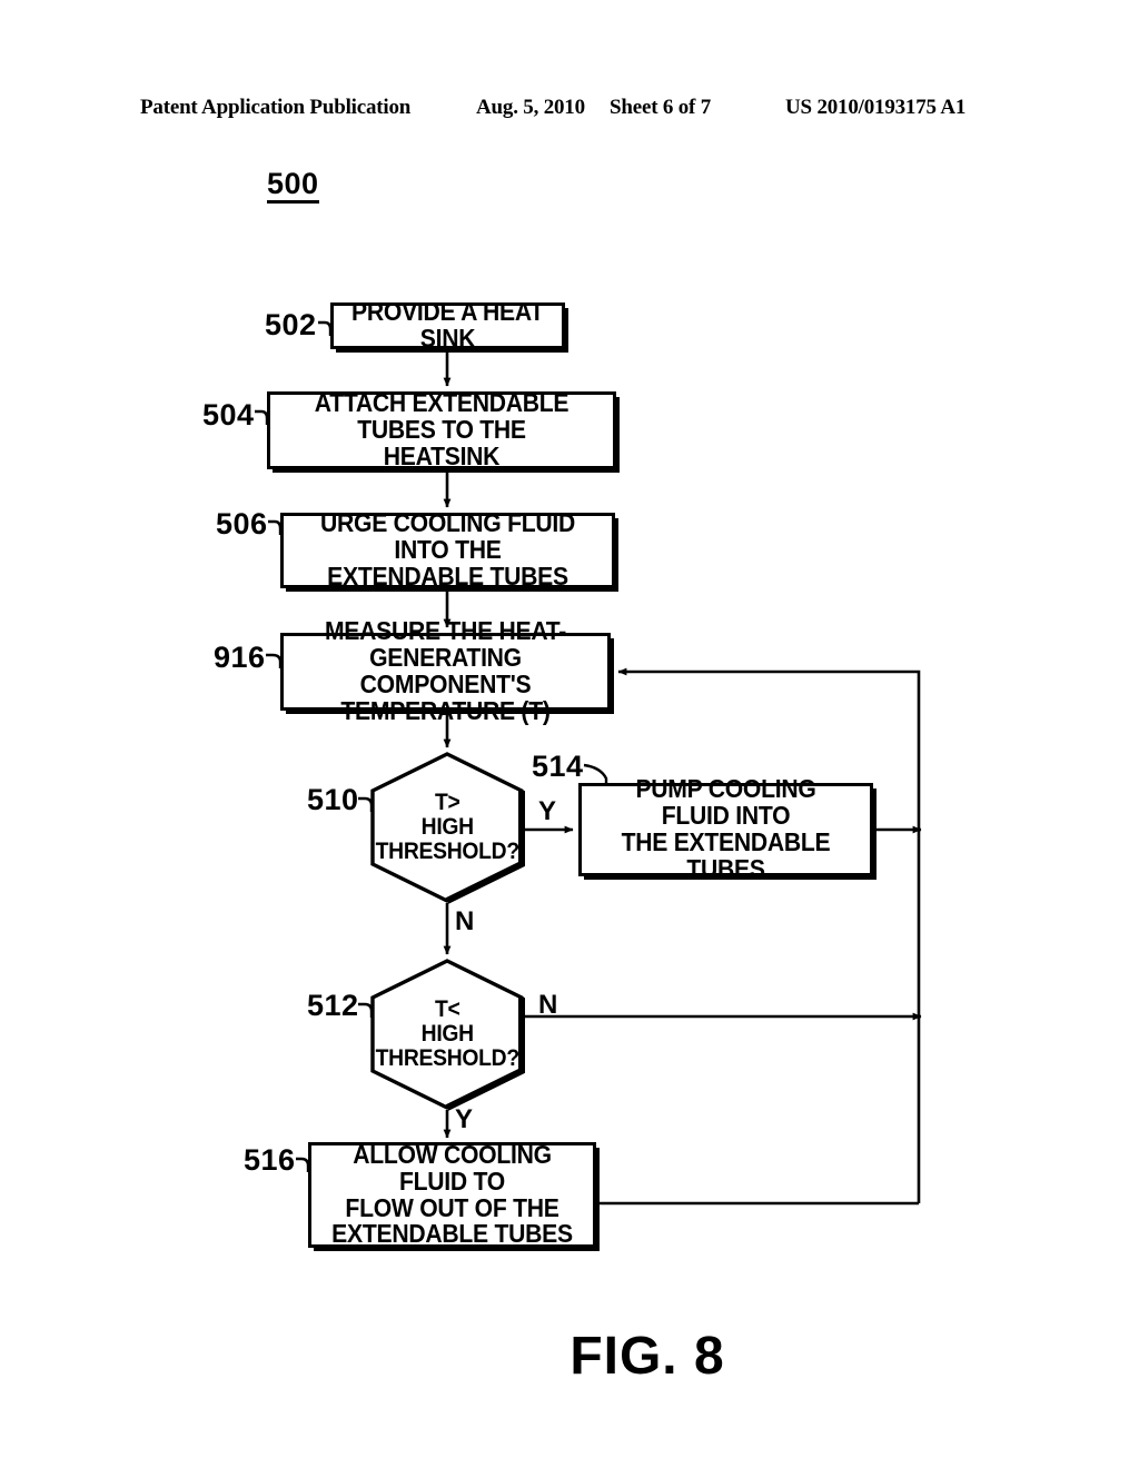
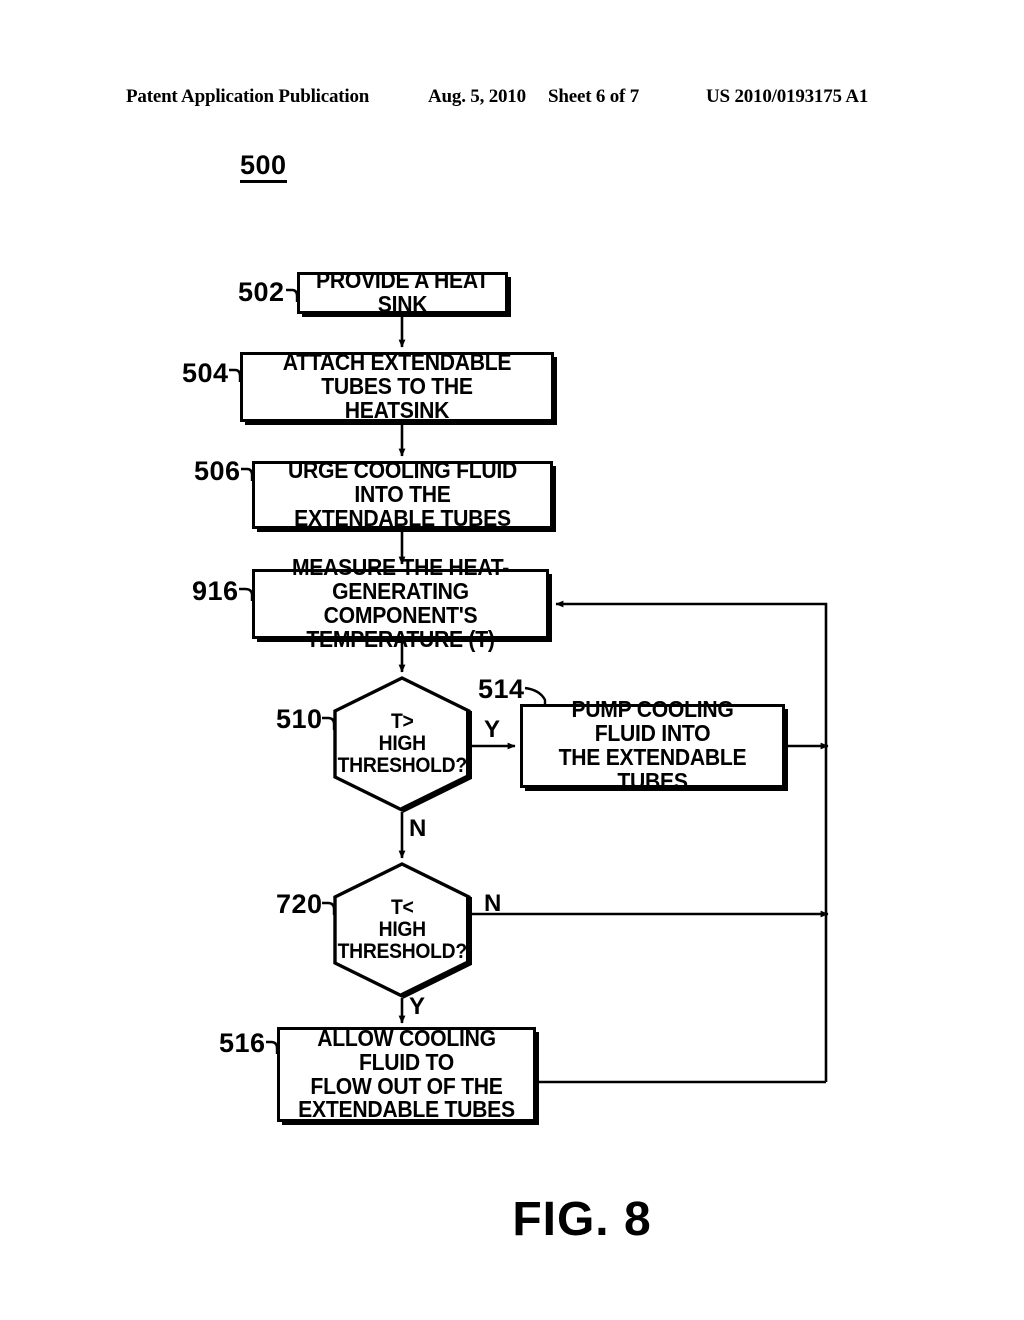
  Patent Application Publication
  Aug. 5, 2010
  Sheet 6 of 7
  US 2010/0193175 A1
  500
  PROVIDE A HEAT SINK
  ATTACH EXTENDABLE TUBES TO THE
  HEATSINK
  URGE COOLING FLUID INTO THE
  EXTENDABLE TUBES
  MEASURE THE HEAT-GENERATING
  COMPONENT'S TEMPERATURE (T)
  PUMP COOLING FLUID INTO
  THE EXTENDABLE TUBES
  ALLOW COOLING FLUID TO
  FLOW OUT OF THE
  EXTENDABLE TUBES
  T>
  HIGH
  THRESHOLD?
  T<
  HIGH
  THRESHOLD?
  502
  504
  506
  916
  510
- 512
+ 720
  514
  516
  Y
  N
  N
  Y
  FIG. 8
